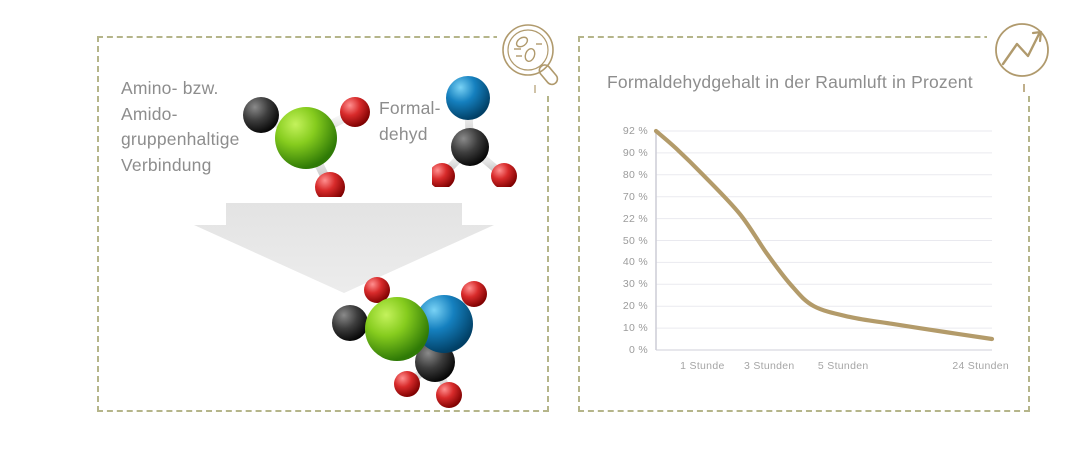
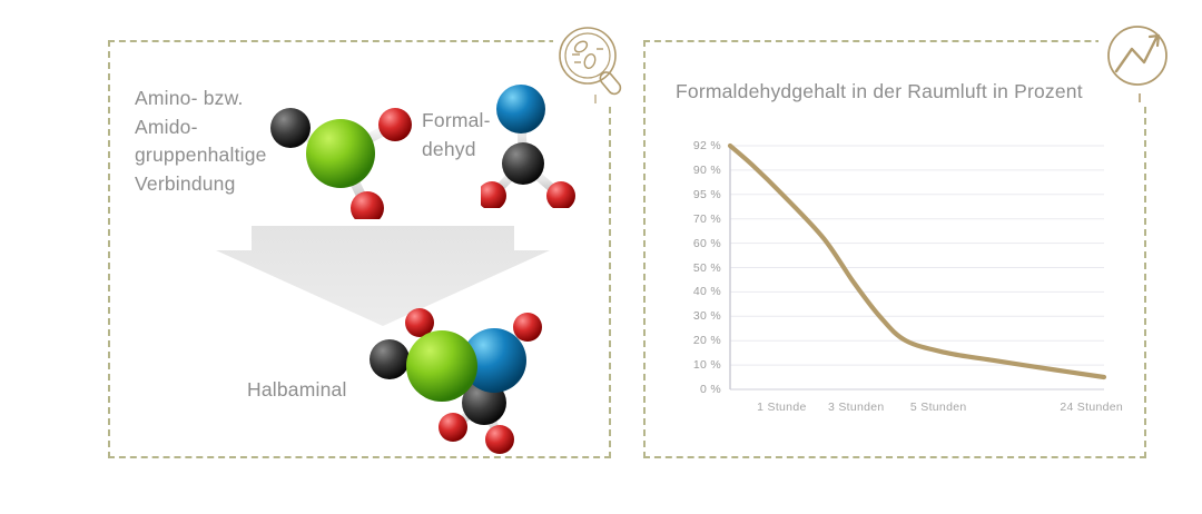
  Amino- bzw.
  Amido-
  gruppenhaltige
  Verbindung
  Formal-
  dehyd
+ Halbaminal
  Formaldehydgehalt in der Raumluft in Prozent
  92 %
  90 %
- 80 %
+ 95 %
  70 %
- 22 %
+ 60 %
  50 %
  40 %
  30 %
  20 %
  10 %
  0 %
  1 Stunde
  3 Stunden
  5 Stunden
  24 Stunden
